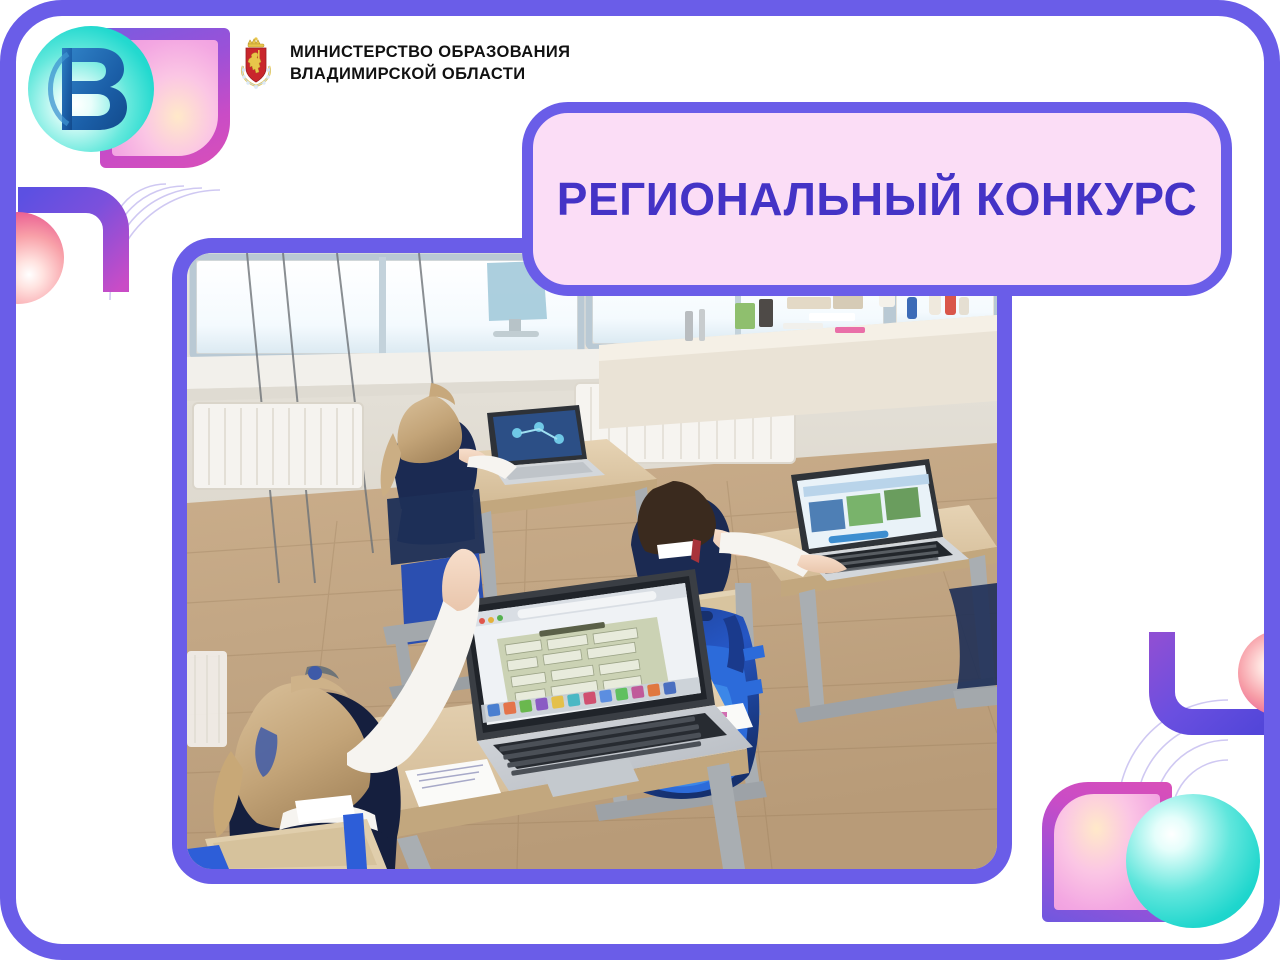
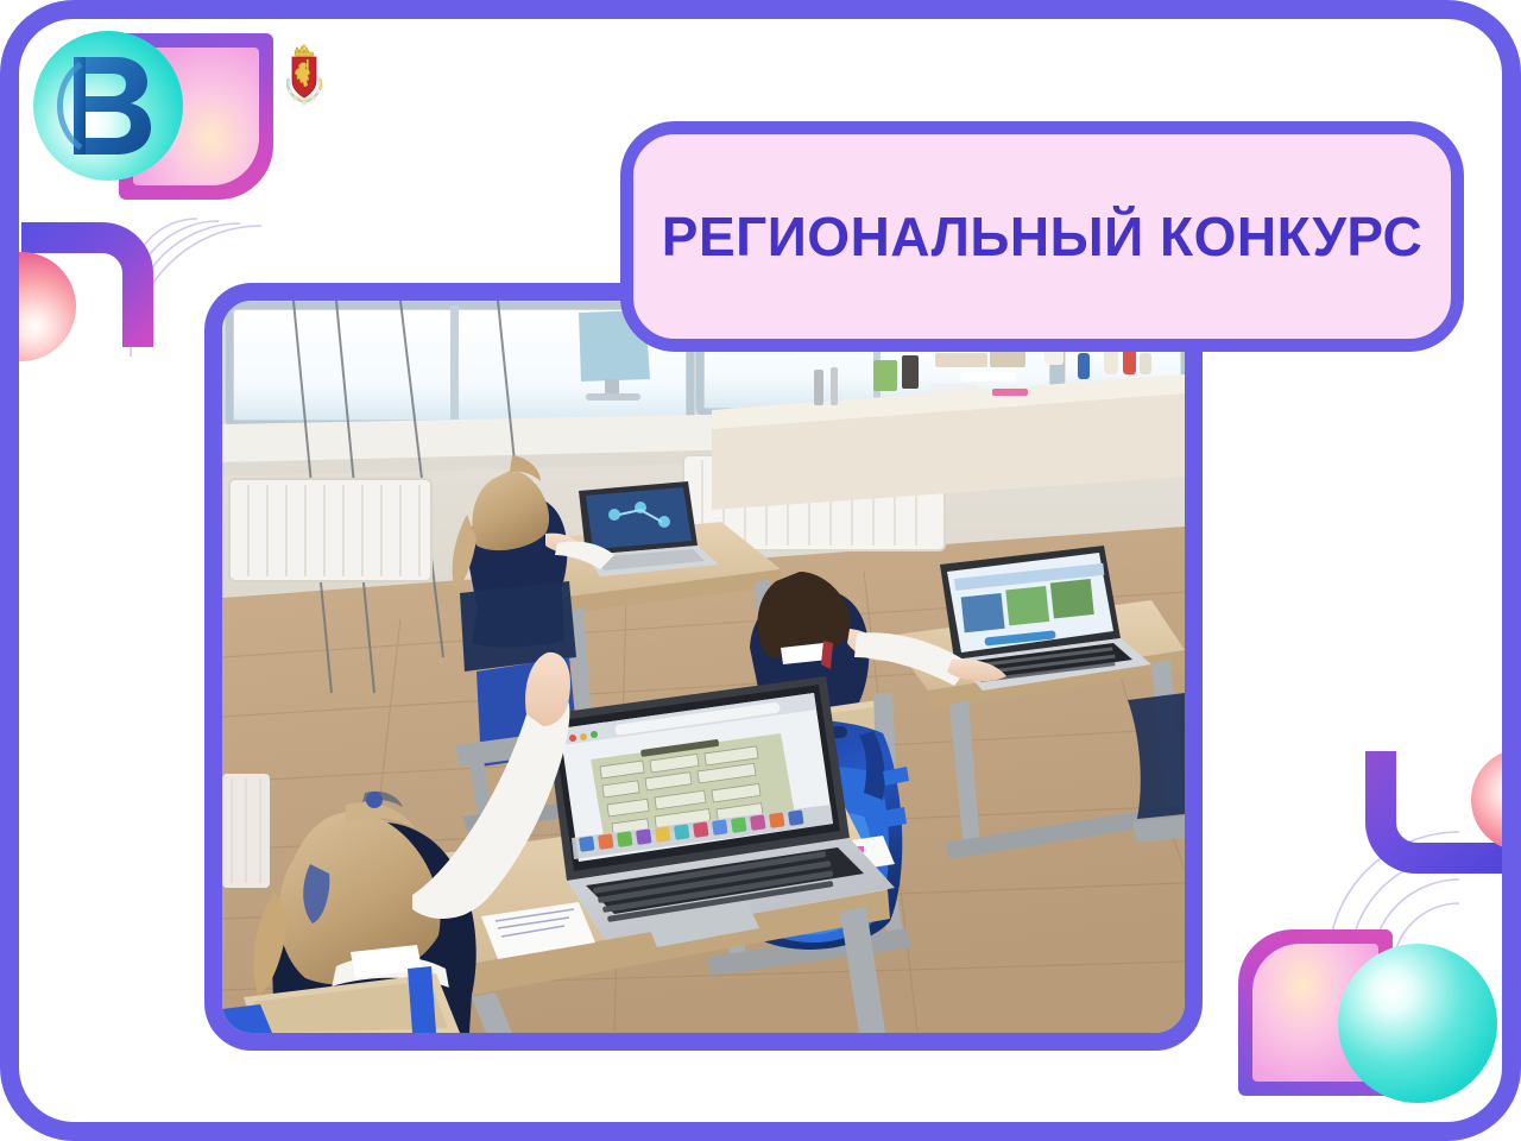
- МИНИСТЕРСТВО ОБРАЗОВАНИЯ
- ВЛАДИМИРСКОЙ ОБЛАСТИ
  РЕГИОНАЛЬНЫЙ КОНКУРС
